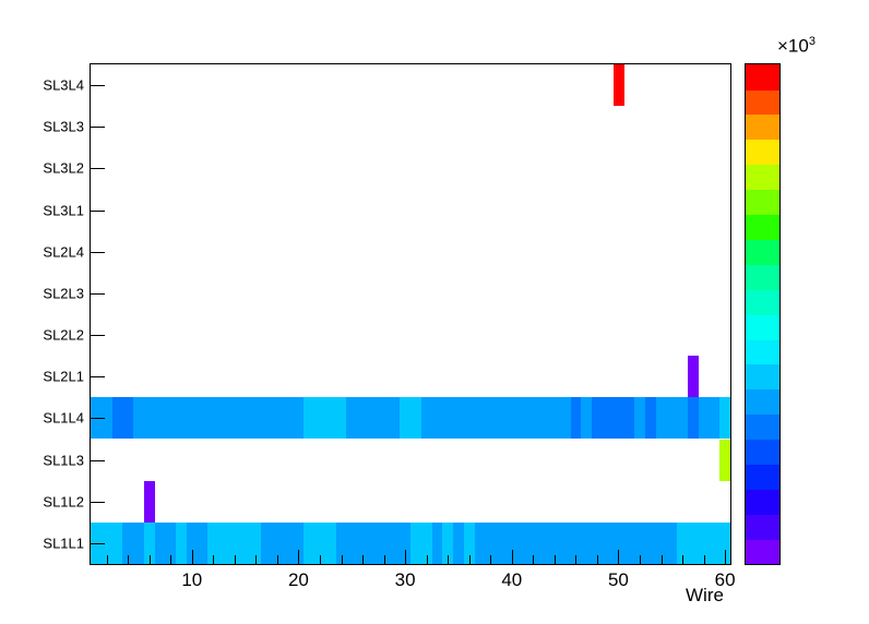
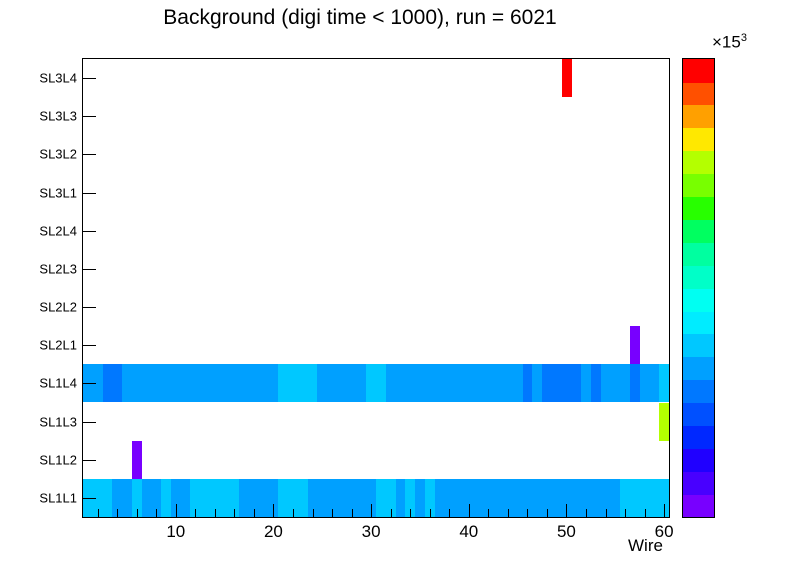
+ Background (digi time < 1000), run = 6021
  SL1L1
  SL1L2
  SL1L3
  SL1L4
  SL2L1
  SL2L2
  SL2L3
  SL2L4
  SL3L1
  SL3L2
  SL3L3
  SL3L4
  10
  20
  30
  40
  50
  60
  Wire
- ×103
+ ×153
